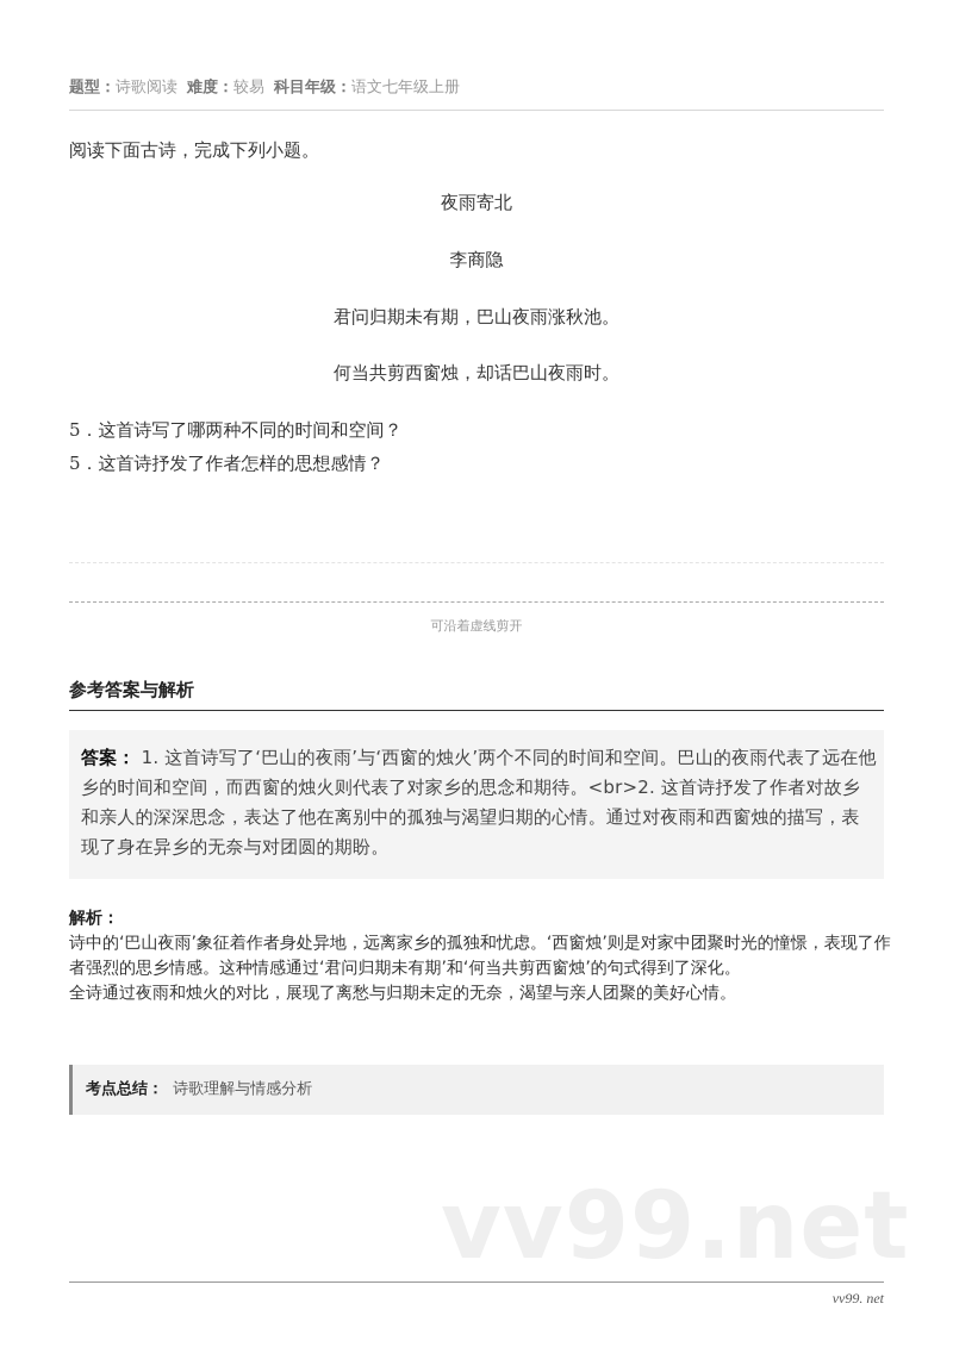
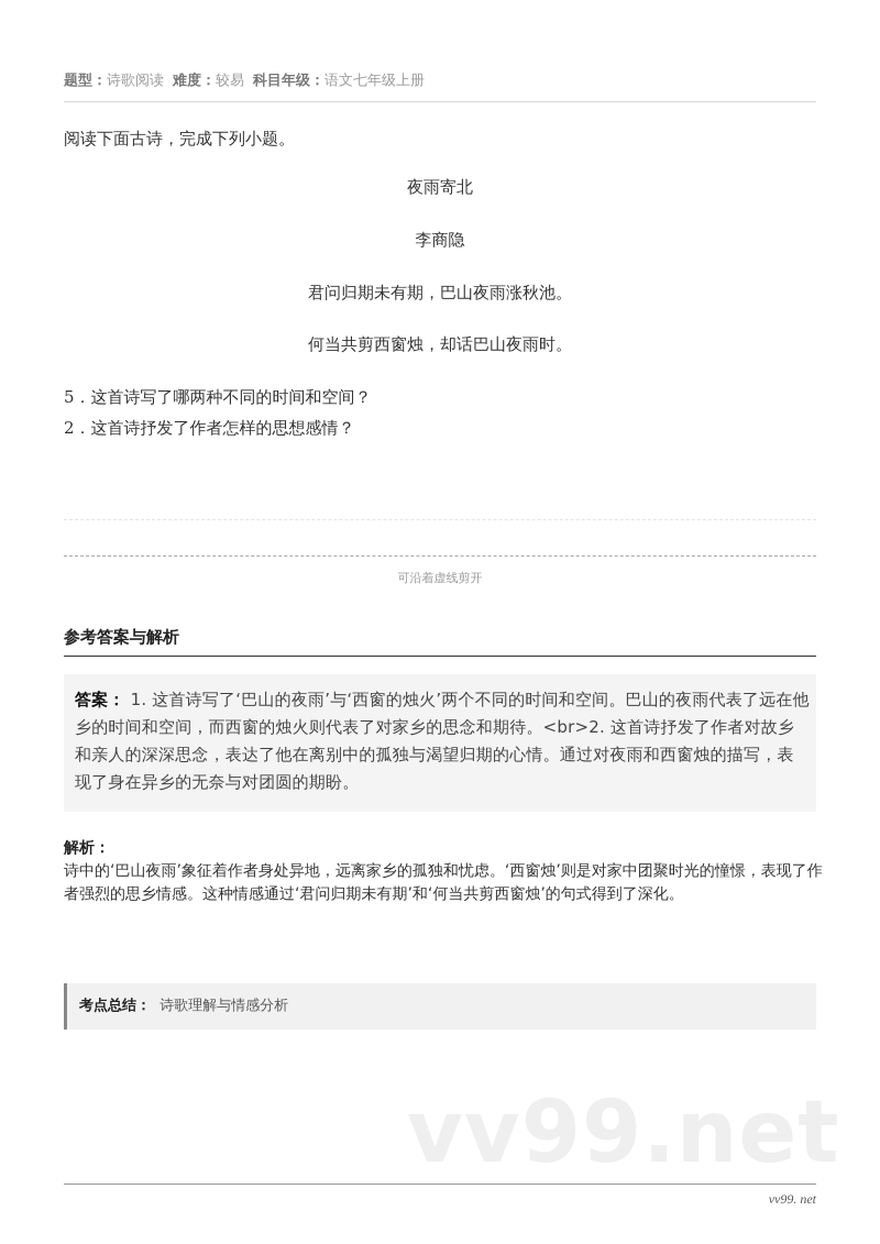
  题型：诗歌阅读 难度：较易 科目年级：语文七年级上册
  阅读下面古诗，完成下列小题。
  夜雨寄北
  李商隐
  君问归期未有期，巴山夜雨涨秋池。
  何当共剪西窗烛，却话巴山夜雨时。
  5．这首诗写了哪两种不同的时间和空间？
- 5．这首诗抒发了作者怎样的思想感情？
+ 2．这首诗抒发了作者怎样的思想感情？
  可沿着虚线剪开
  参考答案与解析
  答案： 1. 这首诗写了‘巴山的夜雨’与‘西窗的烛火’两个不同的时间和空间。巴山的夜雨代表了远在他乡的时间和空间，而西窗的烛火则代表了对家乡的思念和期待。<br>2. 这首诗抒发了作者对故乡和亲人的深深思念，表达了他在离别中的孤独与渴望归期的心情。通过对夜雨和西窗烛的描写，表现了身在异乡的无奈与对团圆的期盼。
  解析：
  诗中的‘巴山夜雨’象征着作者身处异地，远离家乡的孤独和忧虑。‘西窗烛’则是对家中团聚时光的憧憬，表现了作者强烈的思乡情感。这种情感通过‘君问归期未有期’和‘何当共剪西窗烛’的句式得到了深化。
- 全诗通过夜雨和烛火的对比，展现了离愁与归期未定的无奈，渴望与亲人团聚的美好心情。
  考点总结： 诗歌理解与情感分析
  vv99. net
